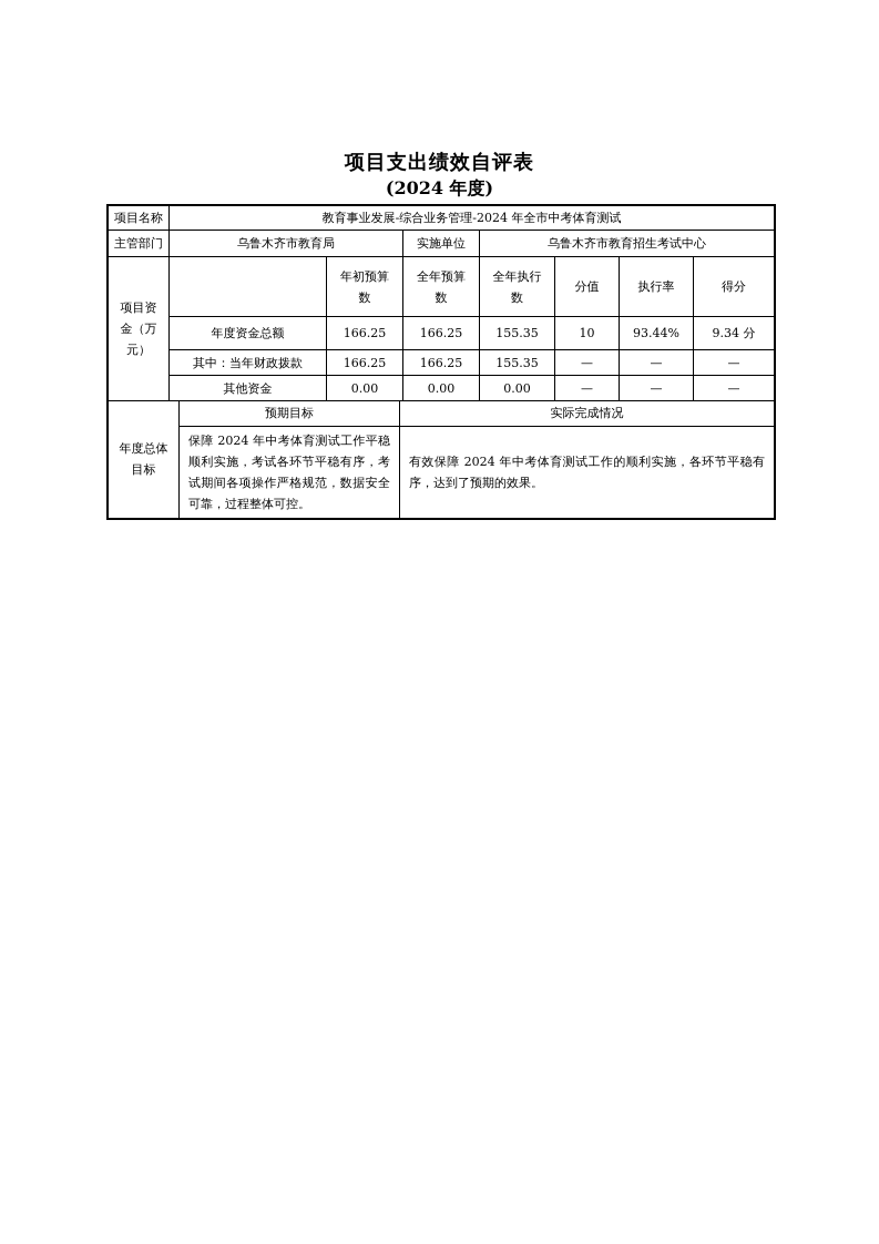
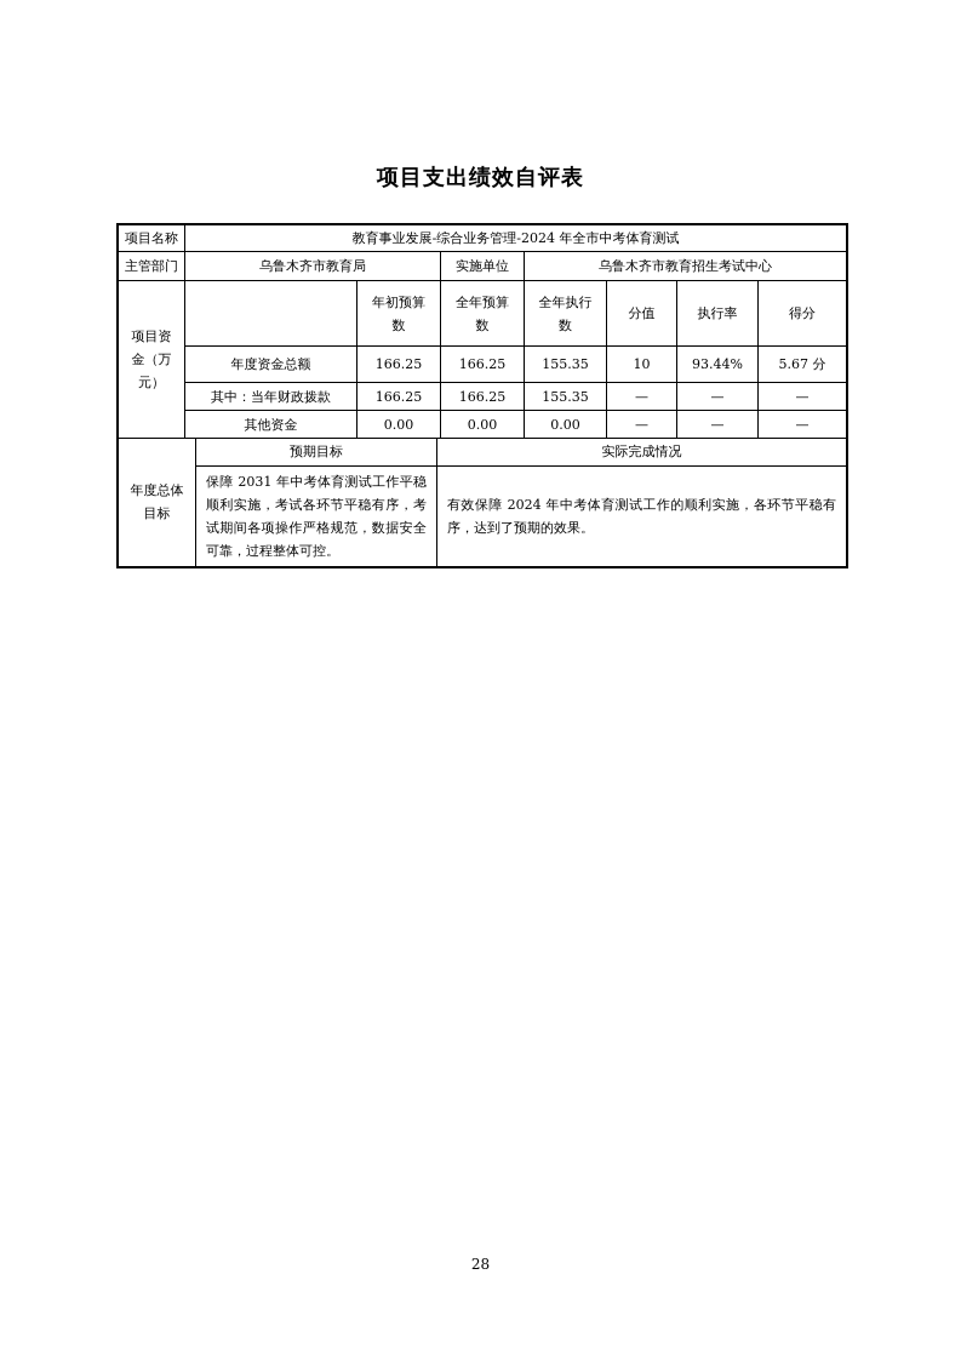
  项目支出绩效自评表
- (2024 年度)
  项目名称	教育事业发展-综合业务管理-2024 年全市中考体育测试
  主管部门	乌鲁木齐市教育局	实施单位	乌鲁木齐市教育招生考试中心
  项目资金（万元）		年初预算数	全年预算数	全年执行数	分值	执行率	得分
- 年度资金总额	166.25	166.25	155.35	10	93.44%	9.34 分
+ 年度资金总额	166.25	166.25	155.35	10	93.44%	5.67 分
  其中：当年财政拨款	166.25	166.25	155.35	—	—	—
  其他资金	0.00	0.00	0.00	—	—	—
  年度总体目标	预期目标	实际完成情况
- 保障 2024 年中考体育测试工作平稳顺利实施，考试各环节平稳有序，考试期间各项操作严格规范，数据安全可靠，过程整体可控。	有效保障 2024 年中考体育测试工作的顺利实施，各环节平稳有序，达到了预期的效果。
+ 保障 2031 年中考体育测试工作平稳顺利实施，考试各环节平稳有序，考试期间各项操作严格规范，数据安全可靠，过程整体可控。	有效保障 2024 年中考体育测试工作的顺利实施，各环节平稳有序，达到了预期的效果。
+ 28
